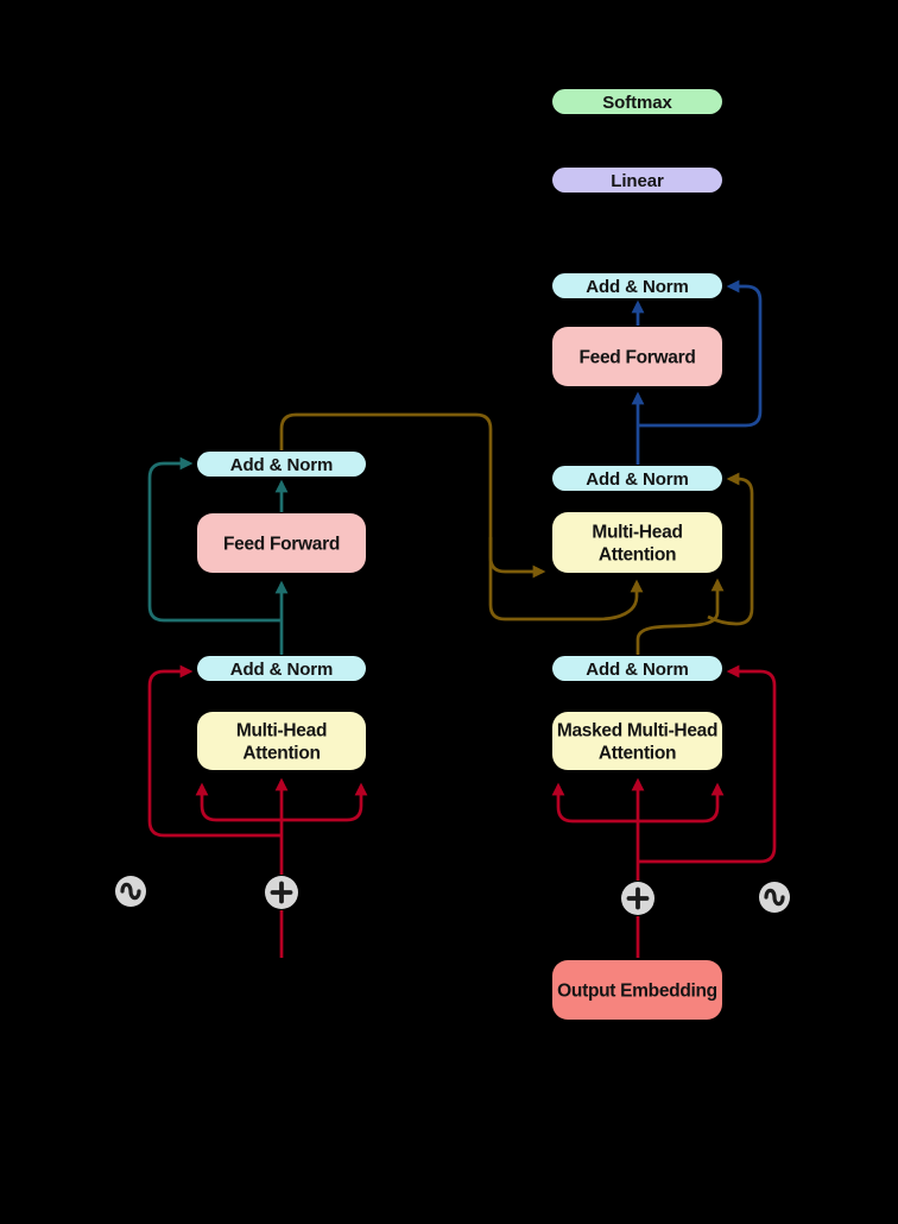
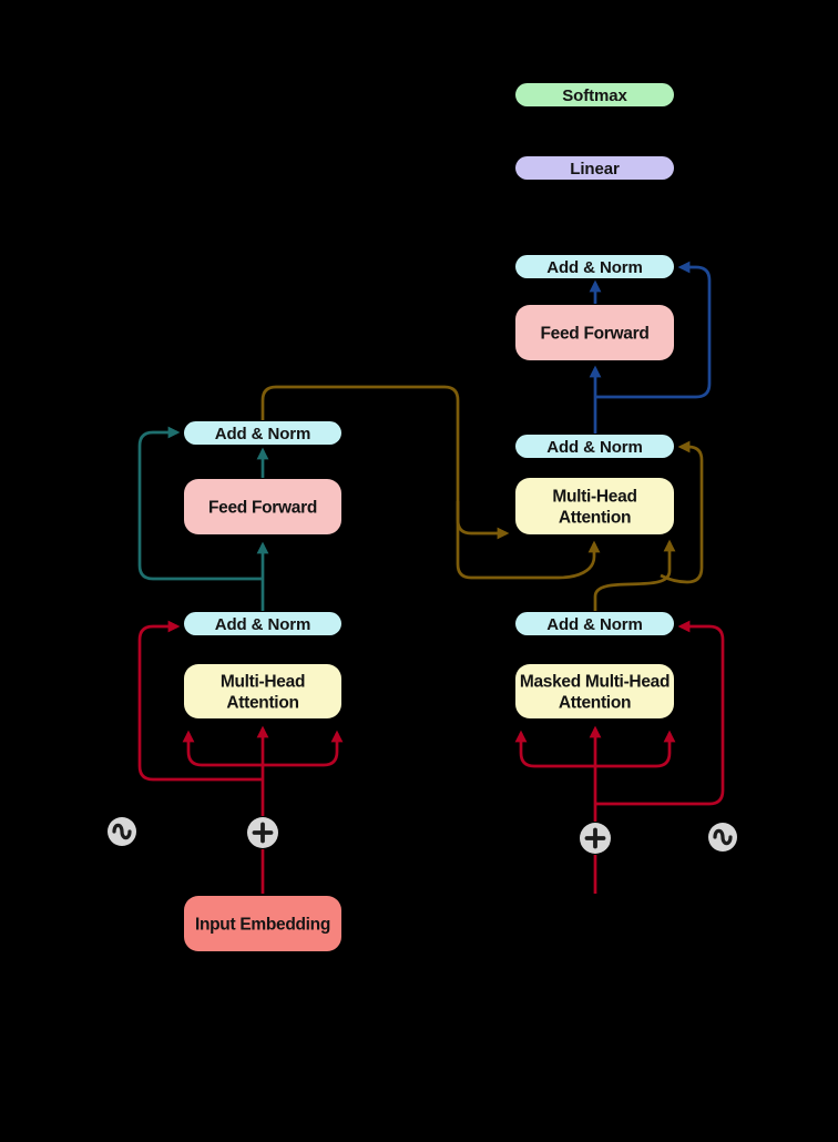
  Softmax
  Linear
  Add & Norm
  Feed Forward
  Add & Norm
  Multi-Head
  Attention
  Add & Norm
  Masked Multi-Head
  Attention
- Output Embedding
  Add & Norm
  Feed Forward
  Add & Norm
  Multi-Head
  Attention
+ Input Embedding
